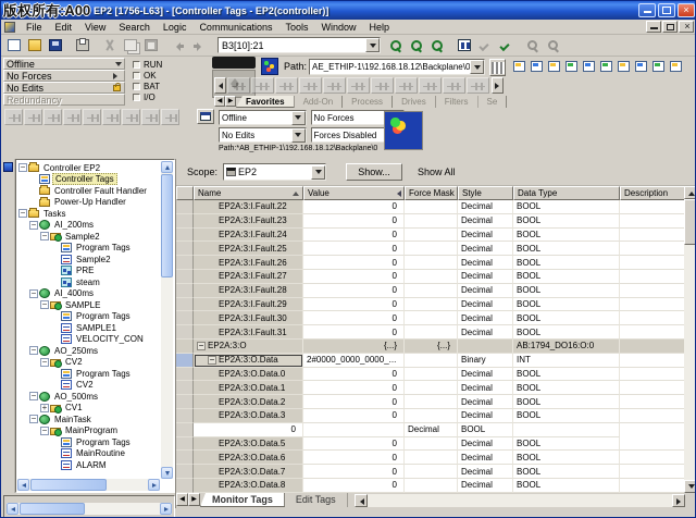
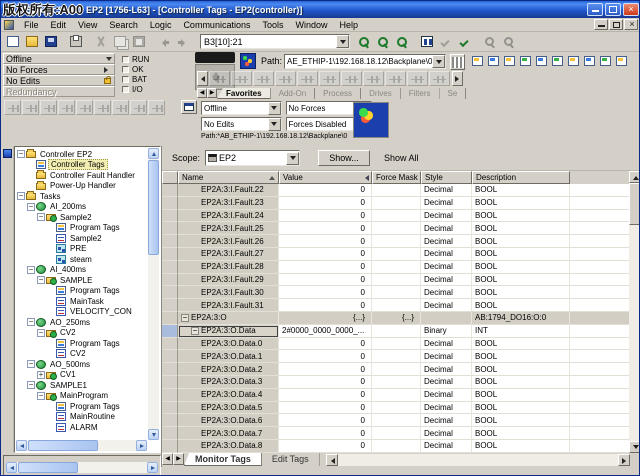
  RSLogix 5000 - EP2 [1756-L63] - [Controller Tags - EP2(controller)]
  ×
  版权所有:A00
  File
  Edit
  View
  Search
  Logic
  Communications
  Tools
  Window
  Help
  ×
  B3[10]:21
  Offline
  No Forces
  No Edits
  Redundancy
  RUN
  OK
  BAT
  I/O
  Path:
  AE_ETHIP-1\192.168.18.12\Backplane\0
  Favorites
  Add-On
  Process
  Drives
  Filters
  Se
  Offline
  No Forces
  No Edits
  Forces Disabled
  −
  Controller EP2
  Controller Tags
  Controller Fault Handler
  Power-Up Handler
  −
  Tasks
  −
  AI_200ms
  −
  Sample2
  Program Tags
  Sample2
  PRE
  steam
  −
  AI_400ms
  −
  SAMPLE
  Program Tags
- SAMPLE1
+ MainTask
  VELOCITY_CON
  −
  AO_250ms
  −
  CV2
  Program Tags
  CV2
  −
  AO_500ms
  +
  CV1
  −
- MainTask
+ SAMPLE1
  −
  MainProgram
  Program Tags
  MainRoutine
  ALARM
  Scope:
  EP2
  Show...
  Show All
  Name
  Value
  Force Mask
  Style
- Data Type
  Description
  EP2A:3:I.Fault.22
  0
  Decimal
  BOOL
  EP2A:3:I.Fault.23
  0
  Decimal
  BOOL
  EP2A:3:I.Fault.24
  0
  Decimal
  BOOL
  EP2A:3:I.Fault.25
  0
  Decimal
  BOOL
  EP2A:3:I.Fault.26
  0
  Decimal
  BOOL
  EP2A:3:I.Fault.27
  0
  Decimal
  BOOL
  EP2A:3:I.Fault.28
  0
  Decimal
  BOOL
  EP2A:3:I.Fault.29
  0
  Decimal
  BOOL
  EP2A:3:I.Fault.30
  0
  Decimal
  BOOL
  EP2A:3:I.Fault.31
  0
  Decimal
  BOOL
  −
  EP2A:3:O
  {...}
  {...}
  AB:1794_DO16:O:0
  −
  EP2A:3:O.Data
  2#0000_0000_0000_...
  Binary
  INT
  EP2A:3:O.Data.0
  0
  Decimal
  BOOL
  EP2A:3:O.Data.1
  0
  Decimal
  BOOL
  EP2A:3:O.Data.2
  0
  Decimal
  BOOL
  EP2A:3:O.Data.3
  0
  Decimal
  BOOL
+ EP2A:3:O.Data.4
  0
  Decimal
  BOOL
  EP2A:3:O.Data.5
  0
  Decimal
  BOOL
  EP2A:3:O.Data.6
  0
  Decimal
  BOOL
  EP2A:3:O.Data.7
  0
  Decimal
  BOOL
  EP2A:3:O.Data.8
  0
  Decimal
  BOOL
  Monitor Tags
  Edit Tags
